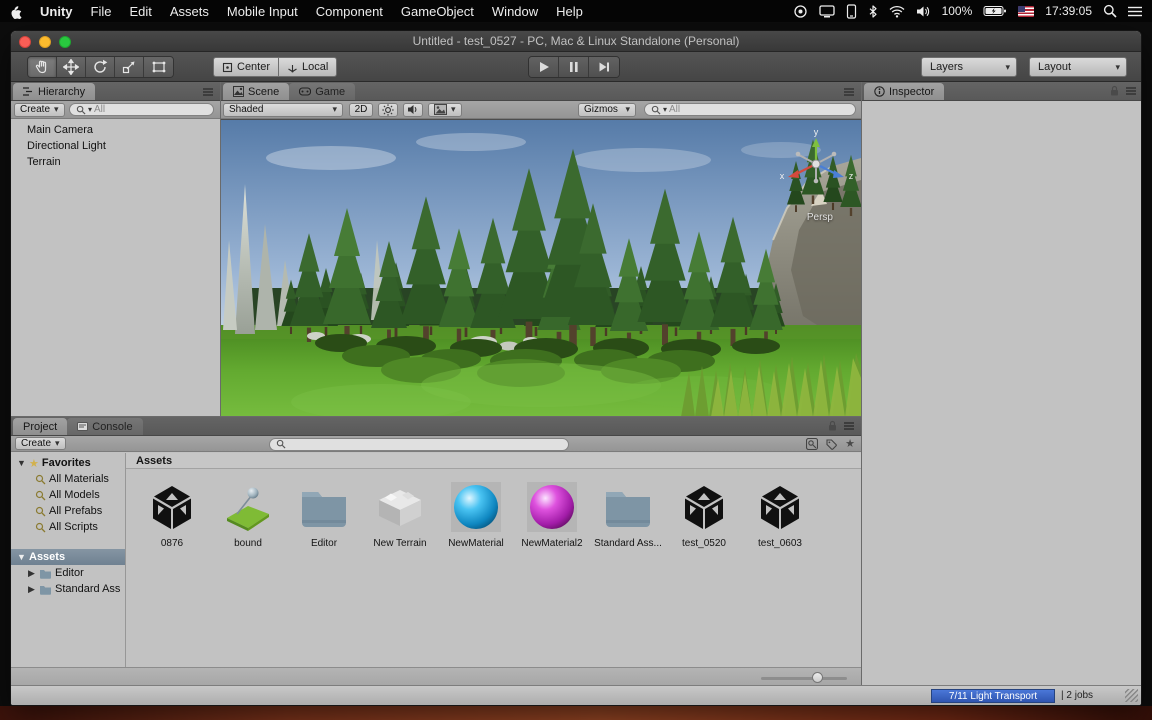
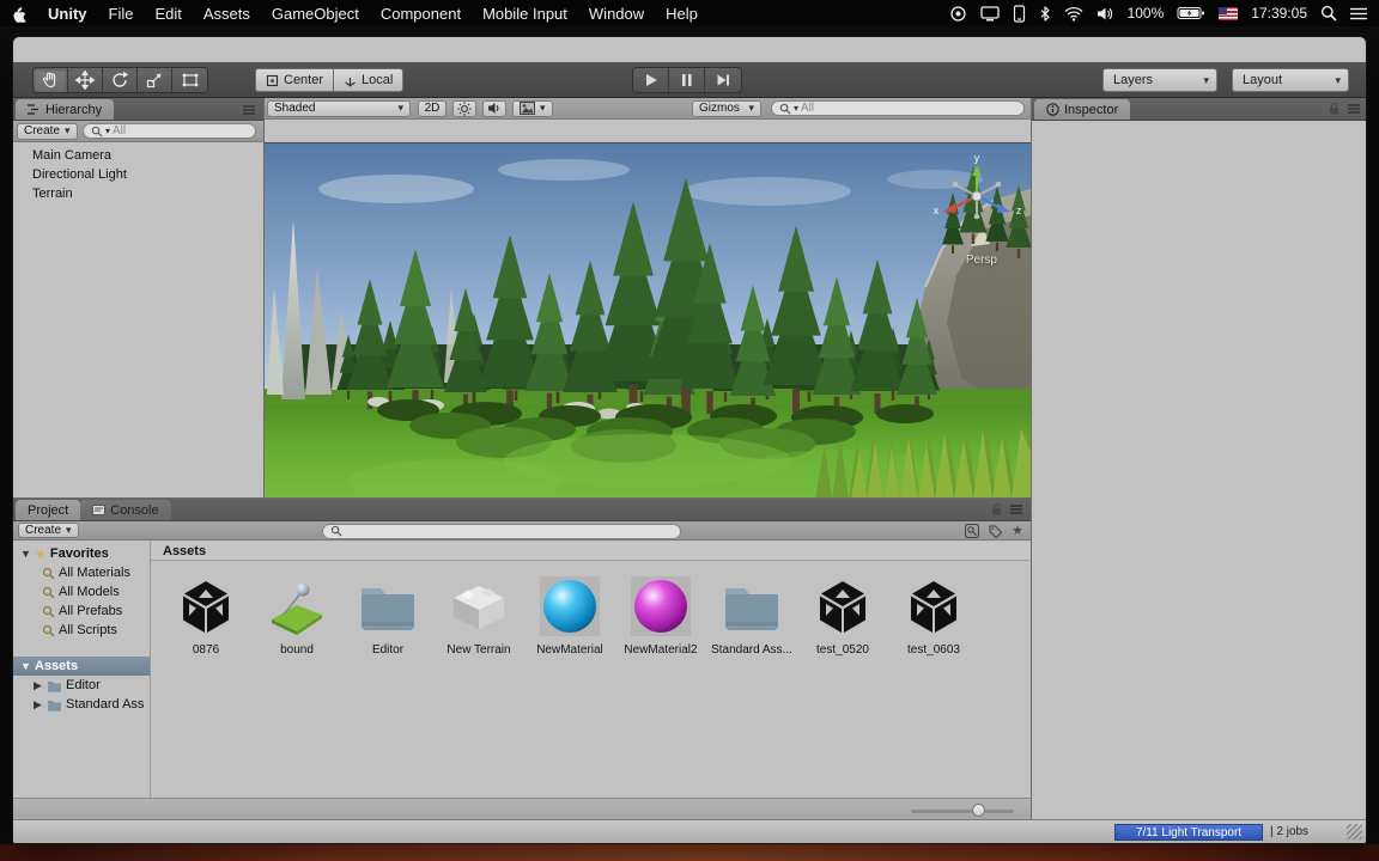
  Unity
  File
  Edit
  Assets
- Mobile Input
+ GameObject
  Component
- GameObject
+ Mobile Input
  Window
  Help
  100%
  17:39:05
- Untitled - test_0527 - PC, Mac & Linux Standalone (Personal)
  Center
  Local
  Layers
  ▾
  Layout
  ▾
  Hierarchy
  Create
  ▾
  ▾
  All
  Main Camera
  Directional Light
  Terrain
- Scene
- Game
  Shaded
  ▾
  2D
  ▾
  Gizmos
  ▾
  ▾
  All
  y
  x
  z
  Persp
  Inspector
  Project
  Console
  Create
  ▾
  ★
  ▼
  ★
  Favorites
  All Materials
  All Models
  All Prefabs
  All Scripts
  ▼
  Assets
  ▶
  Editor
  ▶
  Standard Ass
  Assets
  0876
  bound
  Editor
  New Terrain
  NewMaterial
  NewMaterial2
  Standard Ass...
  test_0520
  test_0603
  7/11 Light Transport
  | 2 jobs
